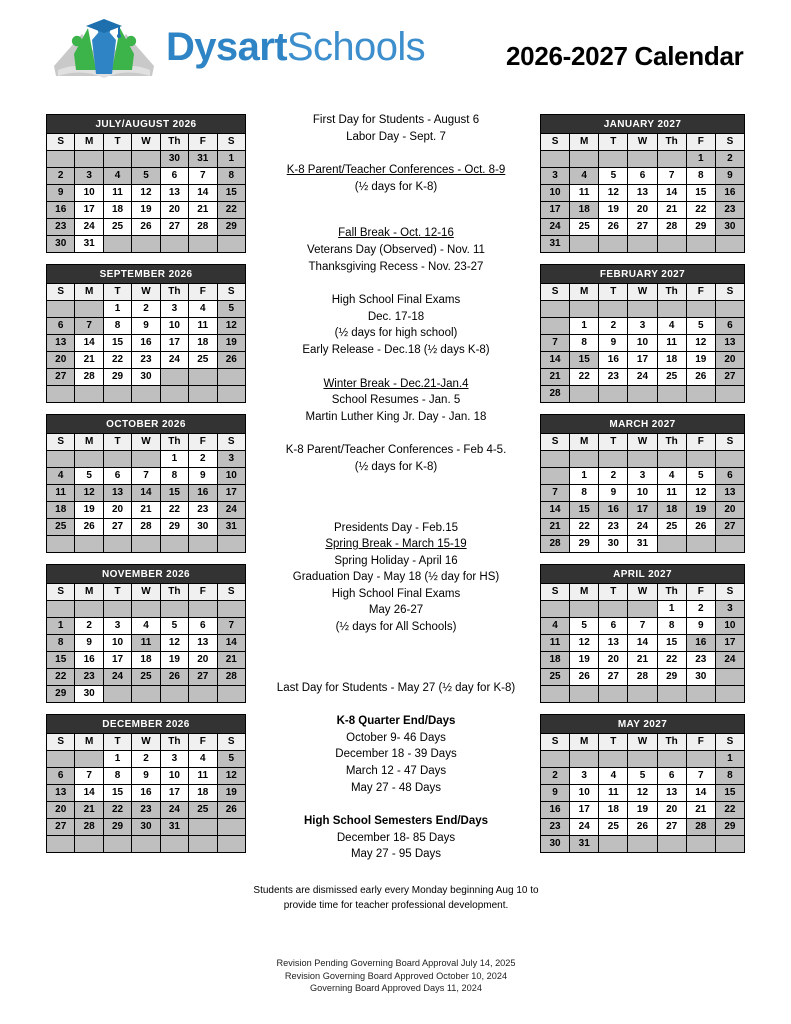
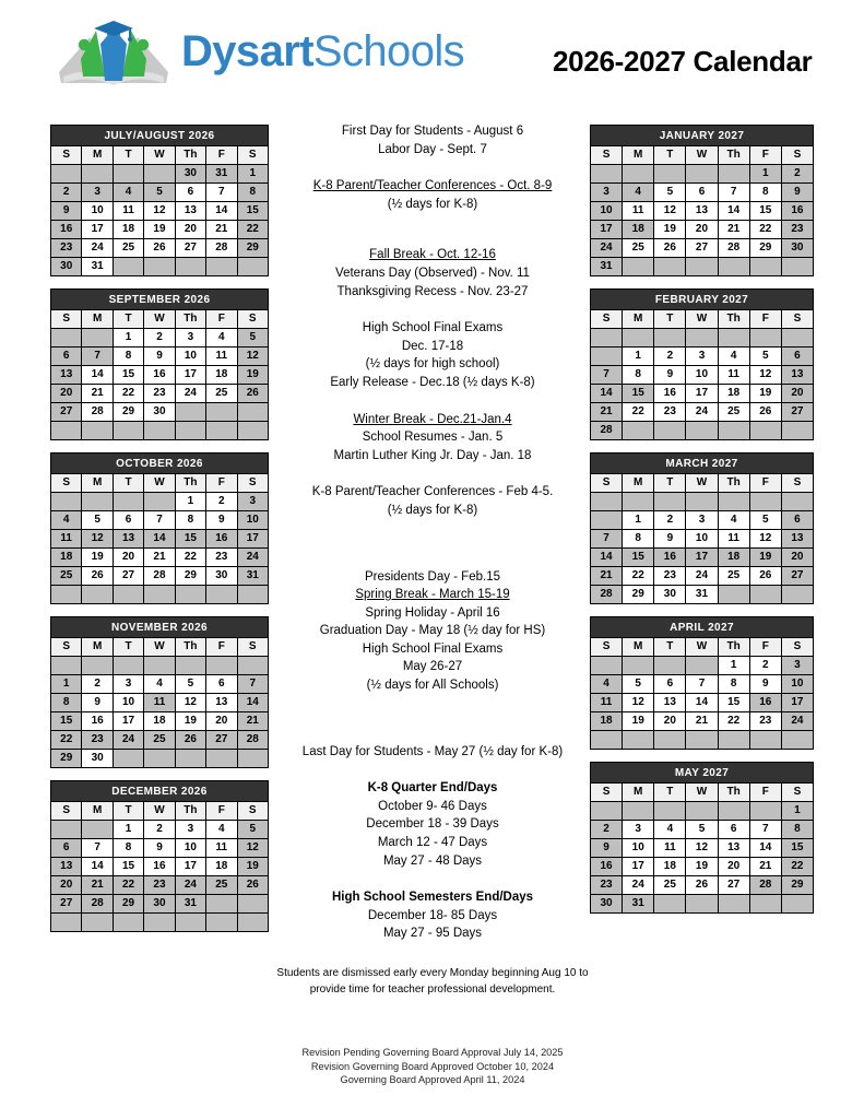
  DysartSchools
  2026-2027 Calendar
  JULY/AUGUST 2026
  S	M	T	W	Th	F	S
  				30	31	1
  2	3	4	5	6	7	8
  9	10	11	12	13	14	15
  16	17	18	19	20	21	22
  23	24	25	26	27	28	29
  30	31
  SEPTEMBER 2026
  S	M	T	W	Th	F	S
  		1	2	3	4	5
  6	7	8	9	10	11	12
  13	14	15	16	17	18	19
  20	21	22	23	24	25	26
  27	28	29	30
  OCTOBER 2026
  S	M	T	W	Th	F	S
  				1	2	3
  4	5	6	7	8	9	10
  11	12	13	14	15	16	17
  18	19	20	21	22	23	24
  25	26	27	28	29	30	31
  NOVEMBER 2026
  S	M	T	W	Th	F	S
  1	2	3	4	5	6	7
  8	9	10	11	12	13	14
  15	16	17	18	19	20	21
  22	23	24	25	26	27	28
  29	30
  DECEMBER 2026
  S	M	T	W	Th	F	S
  		1	2	3	4	5
  6	7	8	9	10	11	12
  13	14	15	16	17	18	19
  20	21	22	23	24	25	26
  27	28	29	30	31
  First Day for Students - August 6
  Labor Day - Sept. 7
  K-8 Parent/Teacher Conferences - Oct. 8-9
  (½ days for K-8)
  Fall Break - Oct. 12-16
  Veterans Day (Observed) - Nov. 11
  Thanksgiving Recess - Nov. 23-27
  High School Final Exams
  Dec. 17-18
  (½ days for high school)
  Early Release - Dec.18 (½ days K-8)
  Winter Break - Dec.21-Jan.4
  School Resumes - Jan. 5
  Martin Luther King Jr. Day - Jan. 18
  K-8 Parent/Teacher Conferences - Feb 4-5.
  (½ days for K-8)
  Presidents Day - Feb.15
  Spring Break - March 15-19
  Spring Holiday - April 16
  Graduation Day - May 18 (½ day for HS)
  High School Final Exams
  May 26-27
  (½ days for All Schools)
  Last Day for Students - May 27 (½ day for K-8)
  K-8 Quarter End/Days
  October 9- 46 Days
  December 18 - 39 Days
  March 12 - 47 Days
  May 27 - 48 Days
  High School Semesters End/Days
  December 18- 85 Days
  May 27 - 95 Days
  JANUARY 2027
  S	M	T	W	Th	F	S
  					1	2
  3	4	5	6	7	8	9
  10	11	12	13	14	15	16
  17	18	19	20	21	22	23
  24	25	26	27	28	29	30
  31
  FEBRUARY 2027
  S	M	T	W	Th	F	S
  	1	2	3	4	5	6
  7	8	9	10	11	12	13
  14	15	16	17	18	19	20
  21	22	23	24	25	26	27
  28
  MARCH 2027
  S	M	T	W	Th	F	S
  	1	2	3	4	5	6
  7	8	9	10	11	12	13
  14	15	16	17	18	19	20
  21	22	23	24	25	26	27
  28	29	30	31
  APRIL 2027
  S	M	T	W	Th	F	S
  				1	2	3
  4	5	6	7	8	9	10
  11	12	13	14	15	16	17
  18	19	20	21	22	23	24
- 25	26	27	28	29	30
  MAY 2027
  S	M	T	W	Th	F	S
  						1
  2	3	4	5	6	7	8
  9	10	11	12	13	14	15
  16	17	18	19	20	21	22
  23	24	25	26	27	28	29
  30	31
  Students are dismissed early every Monday beginning Aug 10 to provide time for teacher professional development.
  Revision Pending Governing Board Approval July 14, 2025
  Revision Governing Board Approved October 10, 2024
- Governing Board Approved Days 11, 2024
+ Governing Board Approved April 11, 2024
